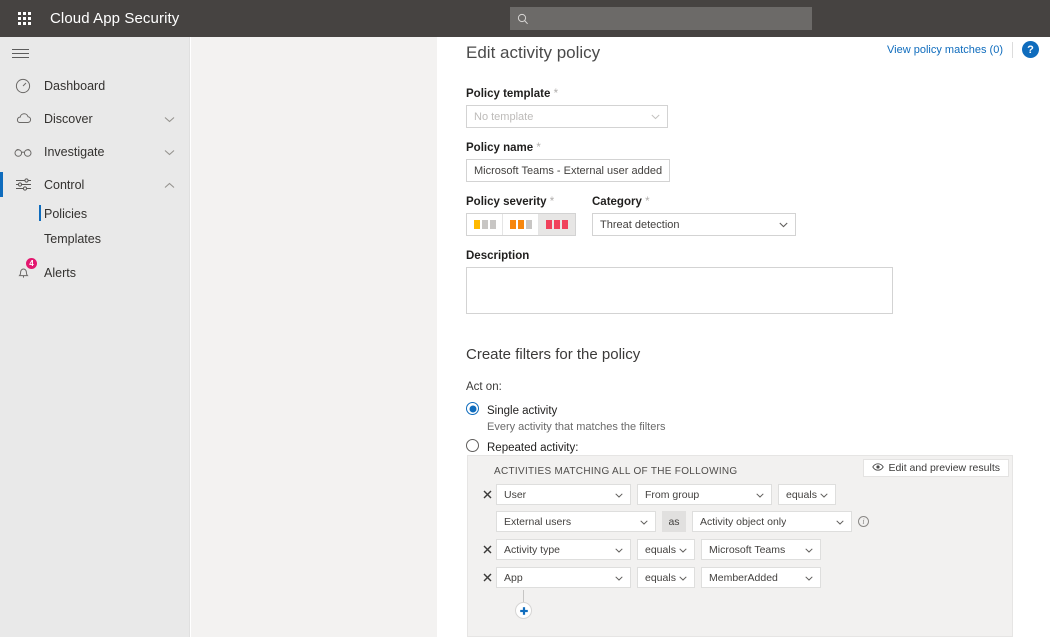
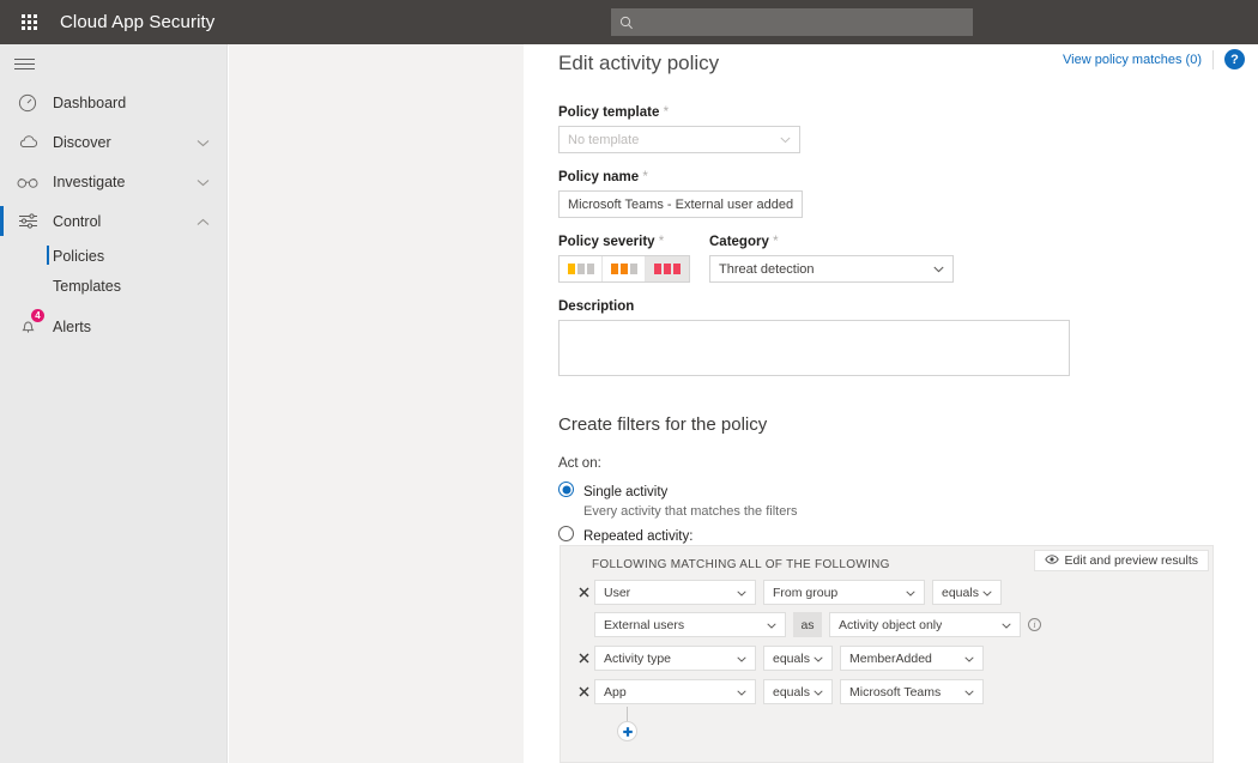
  Cloud App Security
  Dashboard
  Discover
  Investigate
  Control
  Policies
  Templates
  4
  Alerts
  Edit activity policy
  View policy matches (0)
  ?
  Policy template *
  No template
  Policy name *
  Microsoft Teams - External user added
  Policy severity *
  Category *
  Threat detection
  Description
  Create filters for the policy
  Act on:
  Single activity
  Every activity that matches the filters
  Repeated activity:
- ACTIVITIES MATCHING ALL OF THE FOLLOWING
+ FOLLOWING MATCHING ALL OF THE FOLLOWING
  Edit and preview results
  User
  From group
  equals
  External users
  as
  Activity object only
  i
  Activity type
  equals
- Microsoft Teams
+ MemberAdded
  App
  equals
- MemberAdded
+ Microsoft Teams
